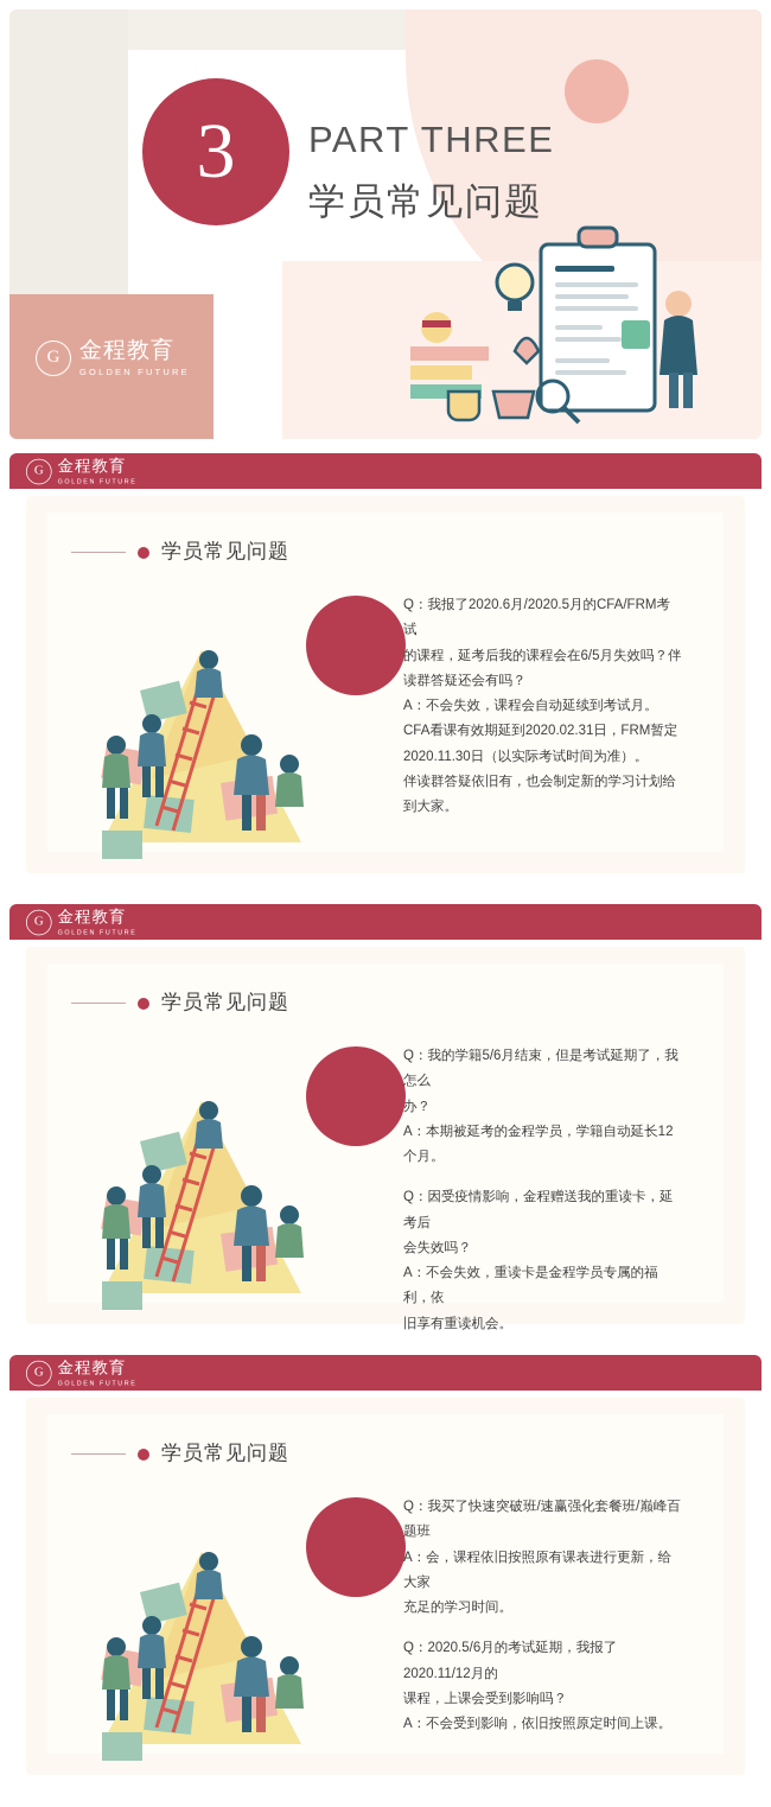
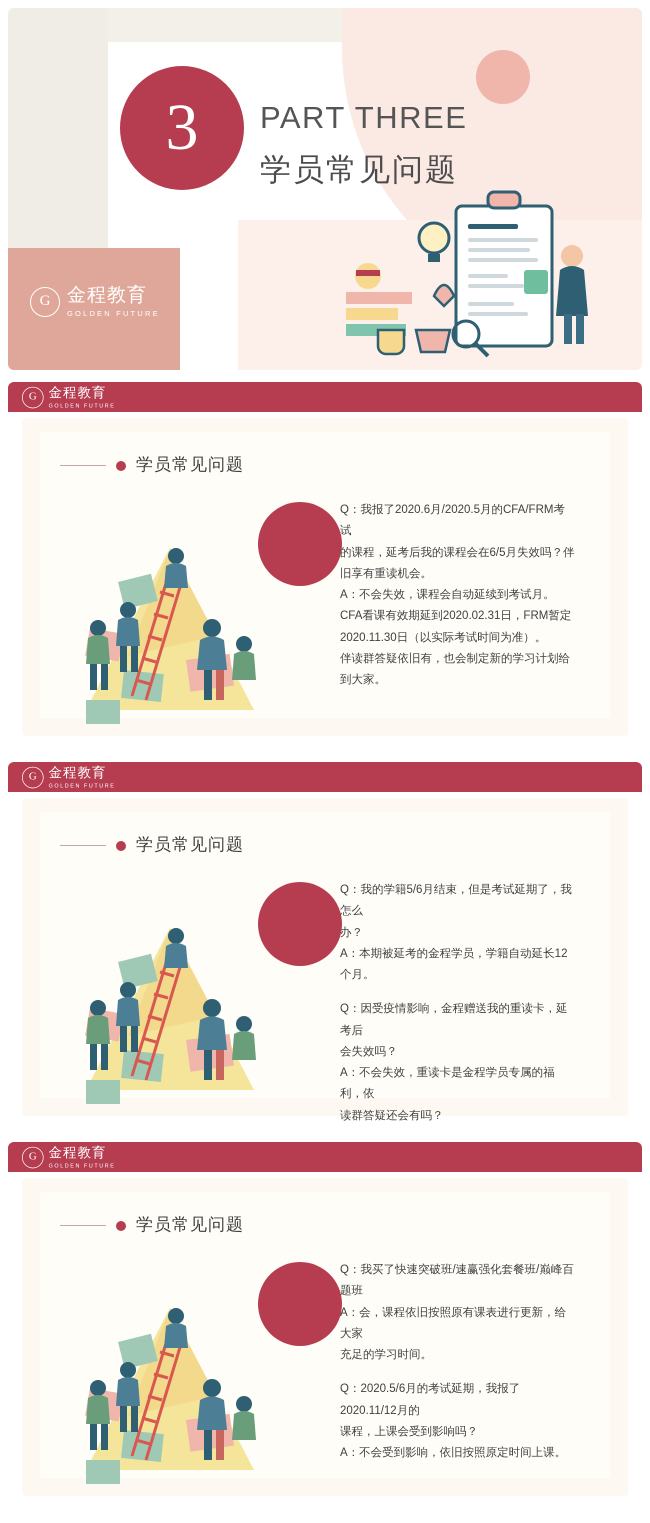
  3
  PART THREE
  学员常见问题
  G
  金程教育
  GOLDEN FUTURE
  G
  金程教育
  学员常见问题
  Q：我报了2020.6月/2020.5月的CFA/FRM考试
  的课程，延考后我的课程会在6/5月失效吗？伴
- 读群答疑还会有吗？
+ 旧享有重读机会。
  A：不会失效，课程会自动延续到考试月。
  CFA看课有效期延到2020.02.31日，FRM暂定
  2020.11.30日（以实际考试时间为准）。
  伴读群答疑依旧有，也会制定新的学习计划给
  到大家。
  G
  金程教育
  学员常见问题
  Q：我的学籍5/6月结束，但是考试延期了，我怎么
  办？
  A：本期被延考的金程学员，学籍自动延长12个月。
  Q：因受疫情影响，金程赠送我的重读卡，延考后
  会失效吗？
  A：不会失效，重读卡是金程学员专属的福利，依
- 旧享有重读机会。
+ 读群答疑还会有吗？
  G
  金程教育
  学员常见问题
  Q：我买了快速突破班/速赢强化套餐班/巅峰百题班
  A：会，课程依旧按照原有课表进行更新，给大家
  充足的学习时间。
  Q：2020.5/6月的考试延期，我报了2020.11/12月的
  课程，上课会受到影响吗？
  A：不会受到影响，依旧按照原定时间上课。
